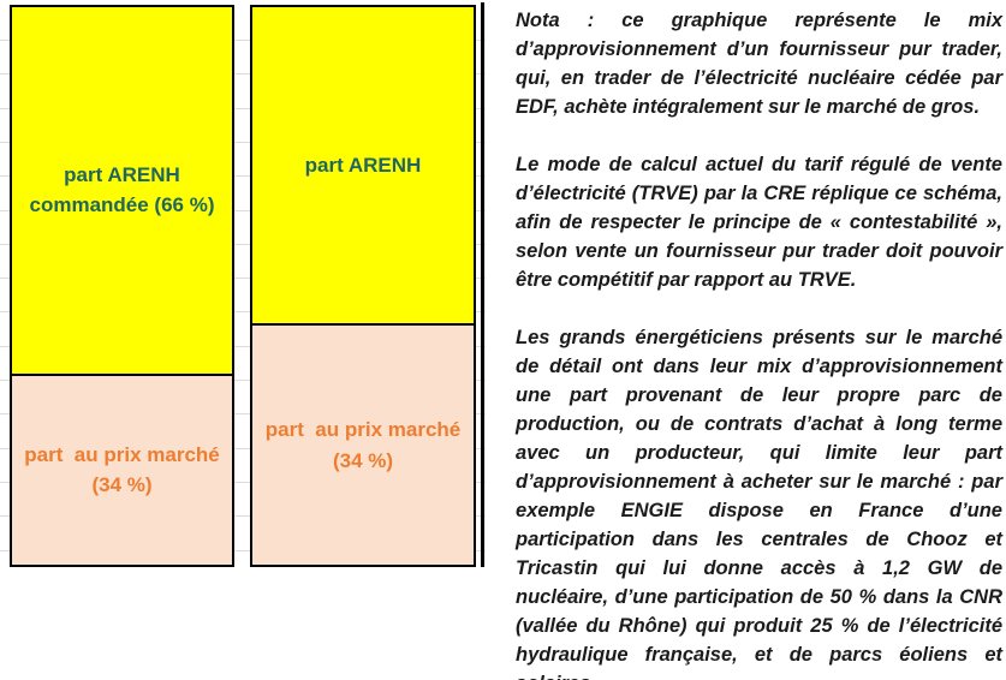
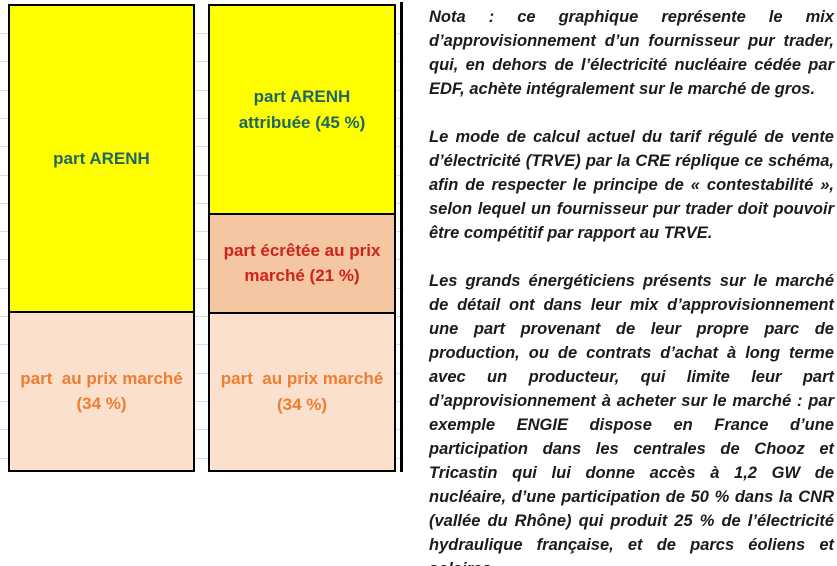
  part ARENH
- commandée (66 %)
  part au prix marché
  (34 %)
  part ARENH
+ attribuée (45 %)
+ part écrêtée au prix
+ marché (21 %)
  part au prix marché
  (34 %)
- Nota : ce graphique représente le mix d’approvisionnement d’un fournisseur pur trader, qui, en trader de l’électricité nucléaire cédée par EDF, achète intégralement sur le marché de gros.
+ Nota : ce graphique représente le mix d’approvisionnement d’un fournisseur pur trader, qui, en dehors de l’électricité nucléaire cédée par EDF, achète intégralement sur le marché de gros.
- Le mode de calcul actuel du tarif régulé de vente d’électricité (TRVE) par la CRE réplique ce schéma, afin de respecter le principe de « contestabilité », selon vente un fournisseur pur trader doit pouvoir être compétitif par rapport au TRVE.
+ Le mode de calcul actuel du tarif régulé de vente d’électricité (TRVE) par la CRE réplique ce schéma, afin de respecter le principe de « contestabilité », selon lequel un fournisseur pur trader doit pouvoir être compétitif par rapport au TRVE.
  Les grands énergéticiens présents sur le marché de détail ont dans leur mix d’approvisionnement une part provenant de leur propre parc de production, ou de contrats d’achat à long terme avec un producteur, qui limite leur part d’approvisionnement à acheter sur le marché : par exemple ENGIE dispose en France d’une participation dans les centrales de Chooz et Tricastin qui lui donne accès à 1,2 GW de nucléaire, d’une participation de 50 % dans la CNR (vallée du Rhône) qui produit 25 % de l’électricité hydraulique française, et de parcs éoliens et
